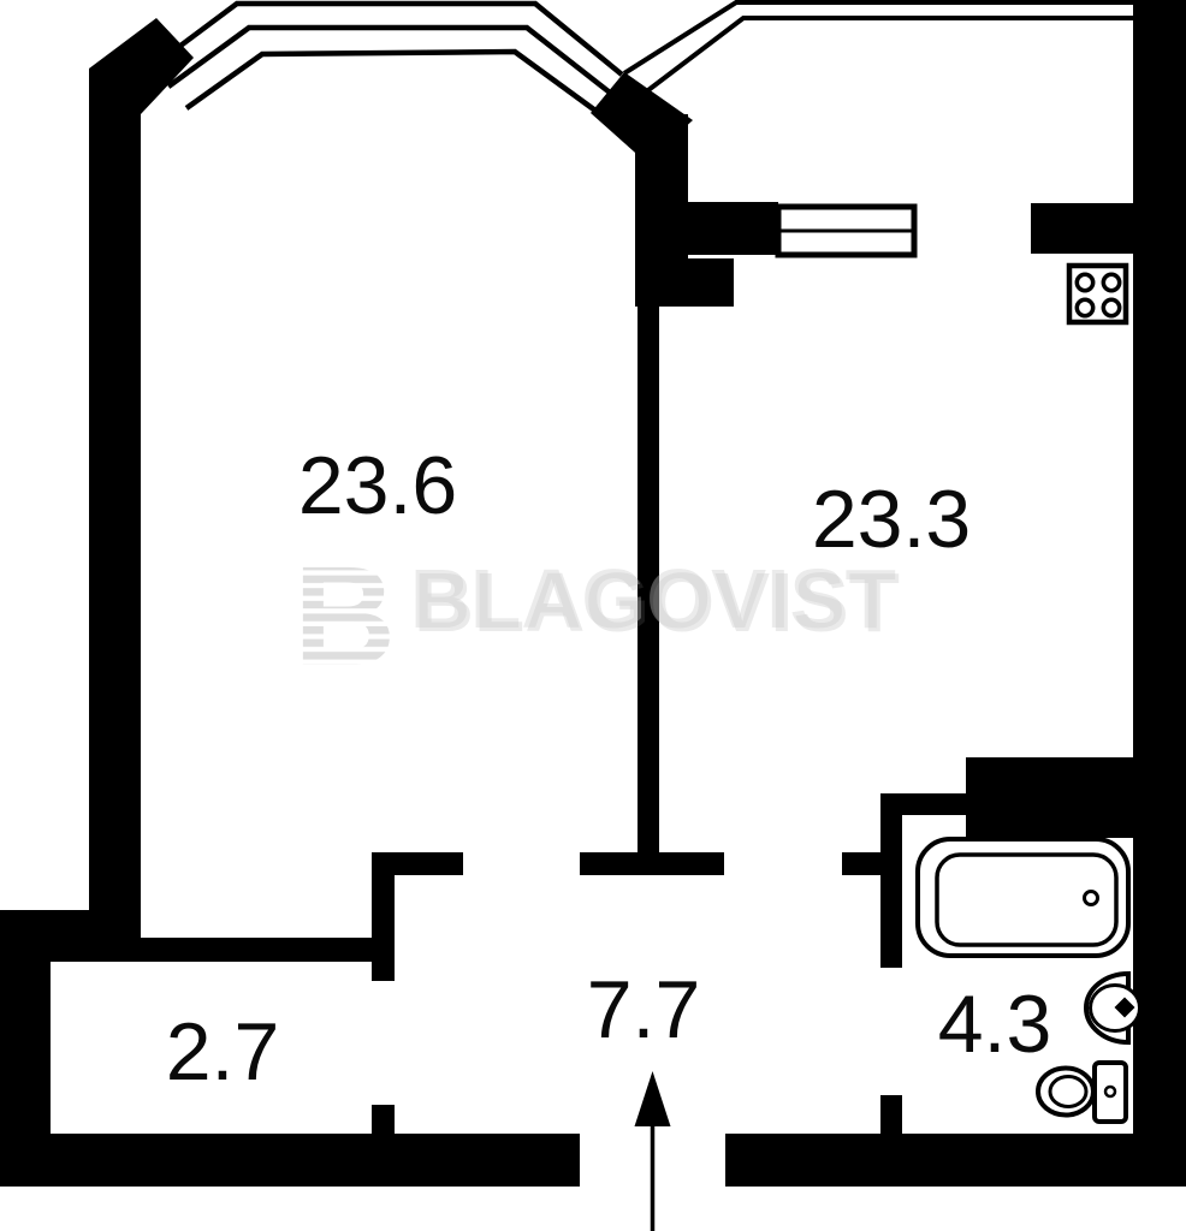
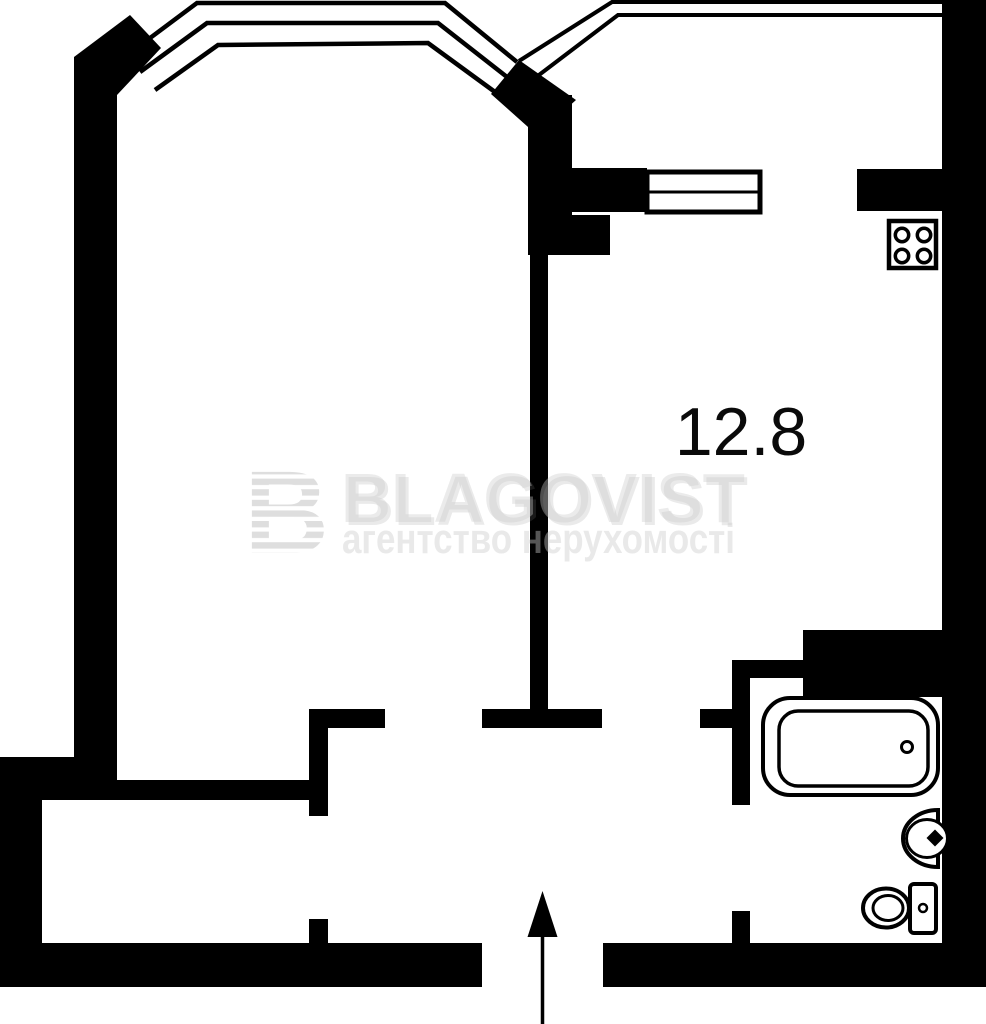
- 23.6
- 23.3
+ 12.8
- 7.7
- 2.7
- 4.3
  B
  BLAGOVIST
+ агентство нерухомості
